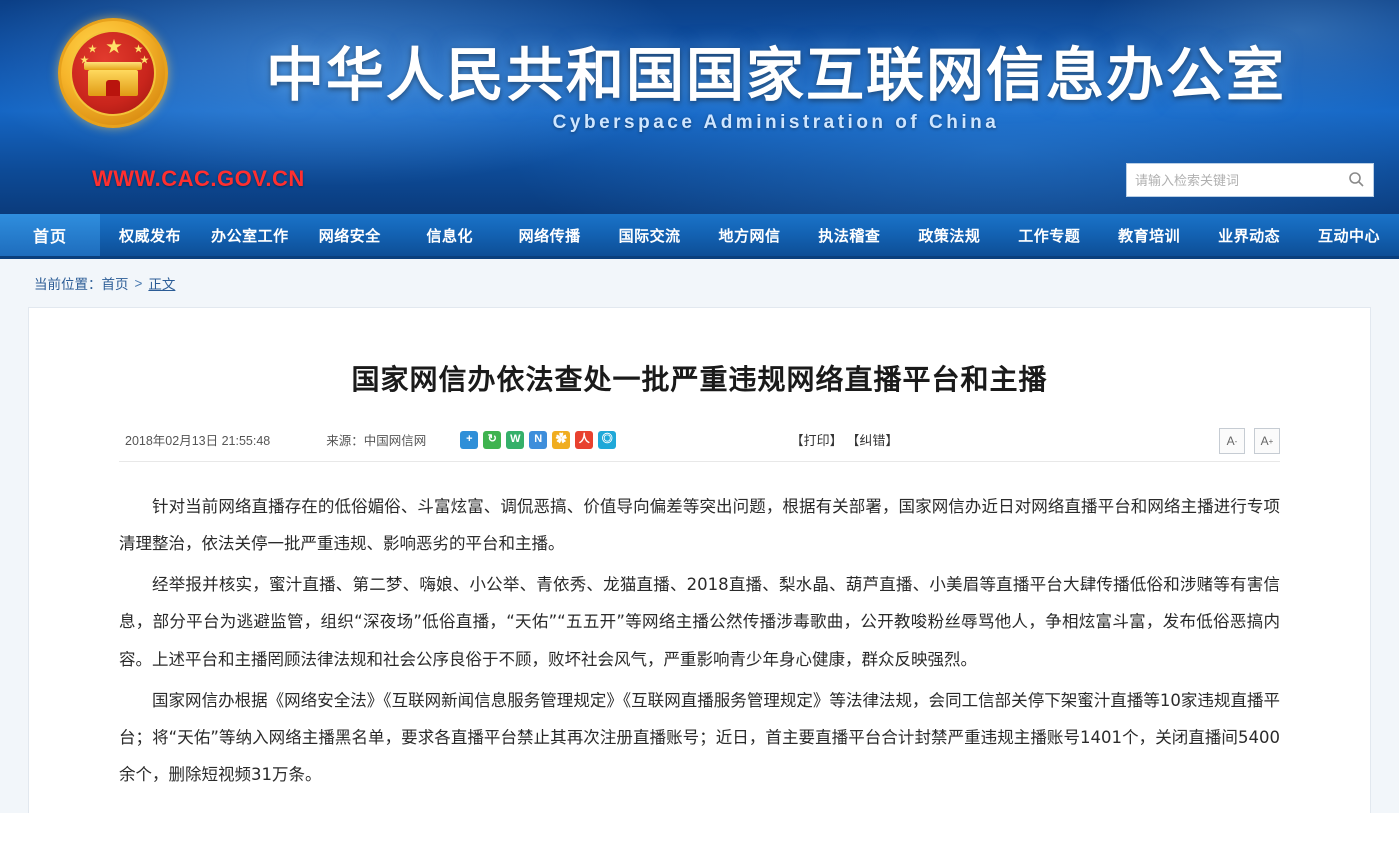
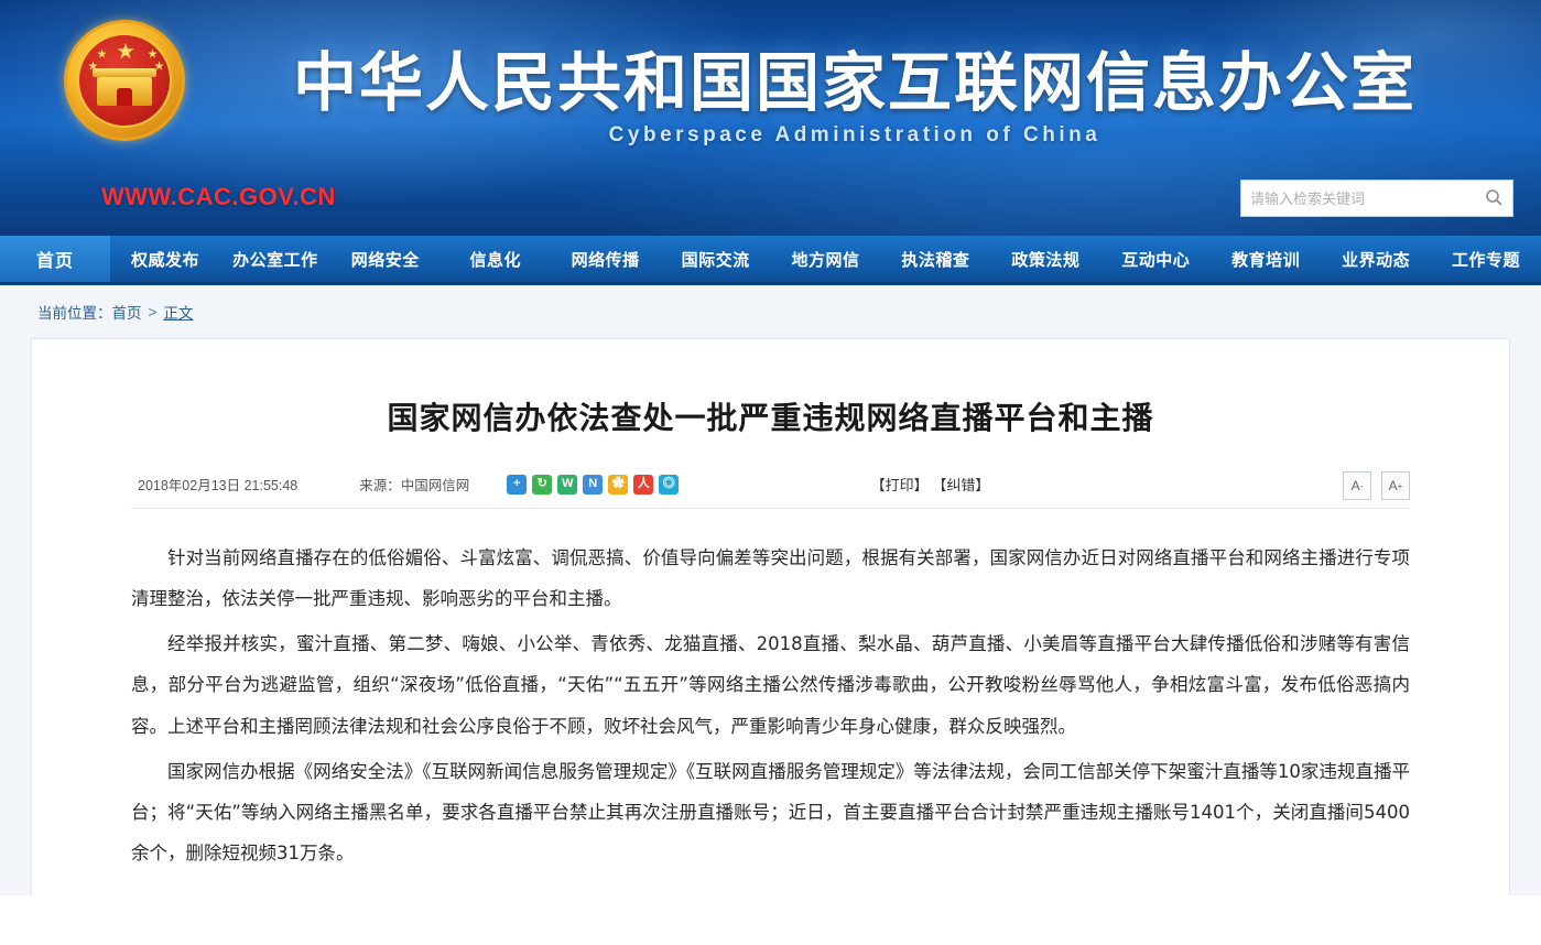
  ★
  ★
  ★
  ★
  ★
  中华人民共和国国家互联网信息办公室
  Cyberspace Administration of China
  WWW.CAC.GOV.CN
  请输入检索关键词
  首页
  权威发布
  办公室工作
  网络安全
  信息化
  网络传播
  国际交流
  地方网信
  执法稽查
  政策法规
- 工作专题
+ 互动中心
  教育培训
  业界动态
- 互动中心
+ 工作专题
  当前位置：
  首页
  >
  正文
  国家网信办依法查处一批严重违规网络直播平台和主播
  2018年02月13日 21:55:48
  来源：
  中国网信网
  +
  ↻
  W
  N
  ✿
  人
  ◎
  【打印】 【纠错】
  A
  -
  A
  +
  针对当前网络直播存在的低俗媚俗、斗富炫富、调侃恶搞、价值导向偏差等突出问题，根据有关部署，国家网信办近日对网络直播平台和网络主播进行专项清理整治，依法关停一批严重违规、影响恶劣的平台和主播。
  经举报并核实，蜜汁直播、第二梦、嗨娘、小公举、青依秀、龙猫直播、2018直播、梨水晶、葫芦直播、小美眉等直播平台大肆传播低俗和涉赌等有害信息，部分平台为逃避监管，组织“深夜场”低俗直播，“天佑”“五五开”等网络主播公然传播涉毒歌曲，公开教唆粉丝辱骂他人，争相炫富斗富，发布低俗恶搞内容。上述平台和主播罔顾法律法规和社会公序良俗于不顾，败坏社会风气，严重影响青少年身心健康，群众反映强烈。
  国家网信办根据《网络安全法》《互联网新闻信息服务管理规定》《互联网直播服务管理规定》等法律法规，会同工信部关停下架蜜汁直播等10家违规直播平台；将“天佑”等纳入网络主播黑名单，要求各直播平台禁止其再次注册直播账号；近日，首主要直播平台合计封禁严重违规主播账号1401个，关闭直播间5400余个，删除短视频31万条。
